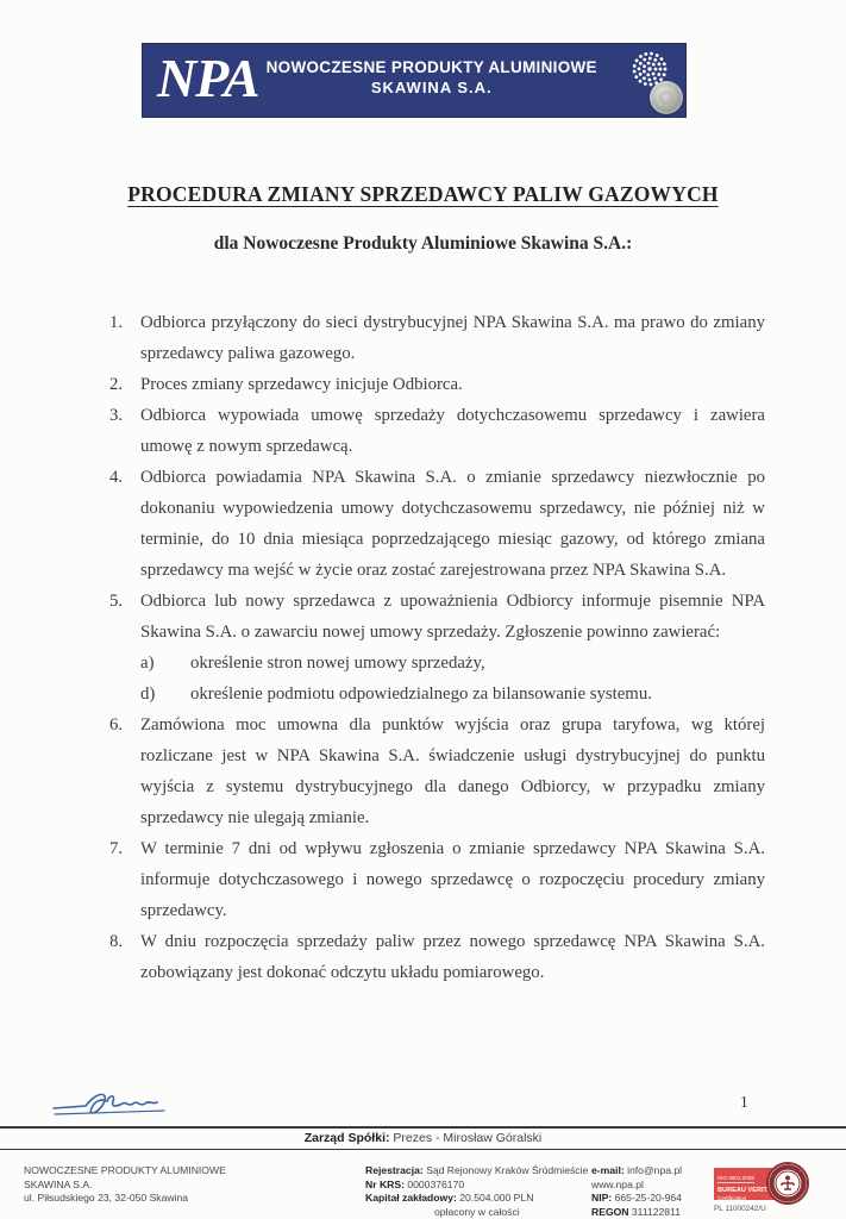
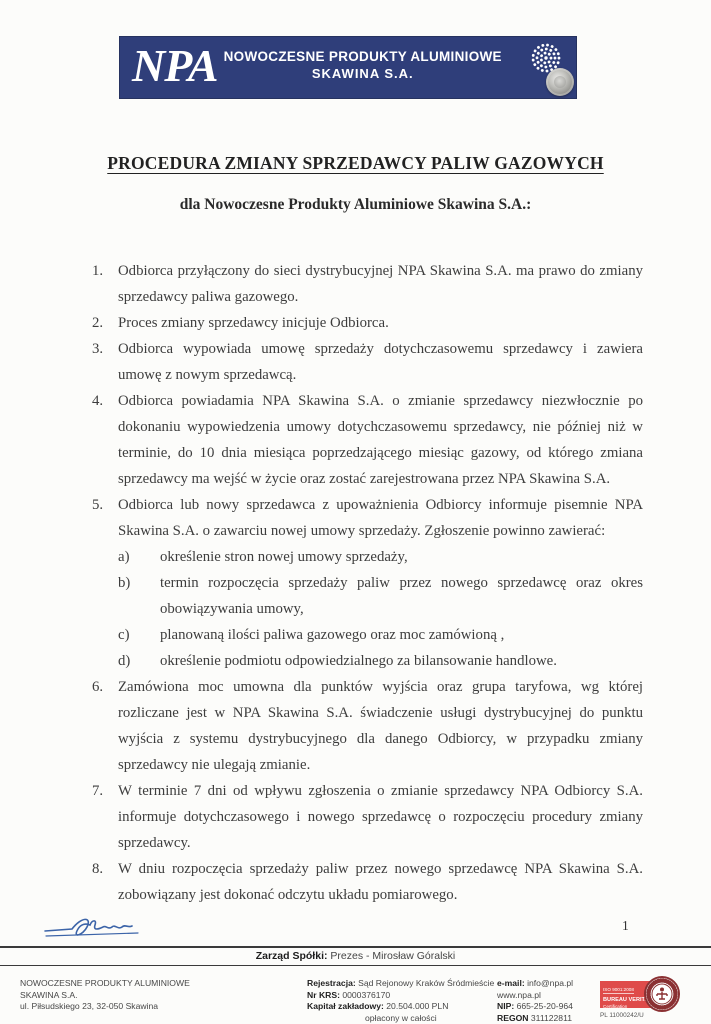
  NPA
  NOWOCZESNE PRODUKTY ALUMINIOWE
  SKAWINA S.A.
  PROCEDURA ZMIANY SPRZEDAWCY PALIW GAZOWYCH
  dla Nowoczesne Produkty Aluminiowe Skawina S.A.:
  1.
  Odbiorca przyłączony do sieci dystrybucyjnej NPA Skawina S.A. ma prawo do zmiany sprzedawcy paliwa gazowego.
  2.
  Proces zmiany sprzedawcy inicjuje Odbiorca.
  3.
  Odbiorca wypowiada umowę sprzedaży dotychczasowemu sprzedawcy i zawiera umowę z nowym sprzedawcą.
  4.
  Odbiorca powiadamia NPA Skawina S.A. o zmianie sprzedawcy niezwłocznie po dokonaniu wypowiedzenia umowy dotychczasowemu sprzedawcy, nie później niż w terminie, do 10 dnia miesiąca poprzedzającego miesiąc gazowy, od którego zmiana sprzedawcy ma wejść w życie oraz zostać zarejestrowana przez NPA Skawina S.A.
  5.
  Odbiorca lub nowy sprzedawca z upoważnienia Odbiorcy informuje pisemnie NPA Skawina S.A. o zawarciu nowej umowy sprzedaży. Zgłoszenie powinno zawierać:
  a)
  określenie stron nowej umowy sprzedaży,
+ b)
+ termin rozpoczęcia sprzedaży paliw przez nowego sprzedawcę oraz okres obowiązywania umowy,
+ c)
+ planowaną ilości paliwa gazowego oraz moc zamówioną ,
  d)
- określenie podmiotu odpowiedzialnego za bilansowanie systemu.
+ określenie podmiotu odpowiedzialnego za bilansowanie handlowe.
  6.
  Zamówiona moc umowna dla punktów wyjścia oraz grupa taryfowa, wg której rozliczane jest w NPA Skawina S.A. świadczenie usługi dystrybucyjnej do punktu wyjścia z systemu dystrybucyjnego dla danego Odbiorcy, w przypadku zmiany sprzedawcy nie ulegają zmianie.
  7.
- W terminie 7 dni od wpływu zgłoszenia o zmianie sprzedawcy NPA Skawina S.A. informuje dotychczasowego i nowego sprzedawcę o rozpoczęciu procedury zmiany sprzedawcy.
+ W terminie 7 dni od wpływu zgłoszenia o zmianie sprzedawcy NPA Odbiorcy S.A. informuje dotychczasowego i nowego sprzedawcę o rozpoczęciu procedury zmiany sprzedawcy.
  8.
  W dniu rozpoczęcia sprzedaży paliw przez nowego sprzedawcę NPA Skawina S.A. zobowiązany jest dokonać odczytu układu pomiarowego.
  1
  Zarząd Spółki: Prezes - Mirosław Góralski
  NOWOCZESNE PRODUKTY ALUMINIOWE
  SKAWINA S.A.
  ul. Piłsudskiego 23, 32-050 Skawina
  Rejestracja: Sąd Rejonowy Kraków Śródmieście
  Nr KRS: 0000376170
  Kapitał zakładowy: 20.504.000 PLN
  opłacony w całości
  e-mail: info@npa.pl
  www.npa.pl
  NIP: 665-25-20-964
  REGON 311122811
